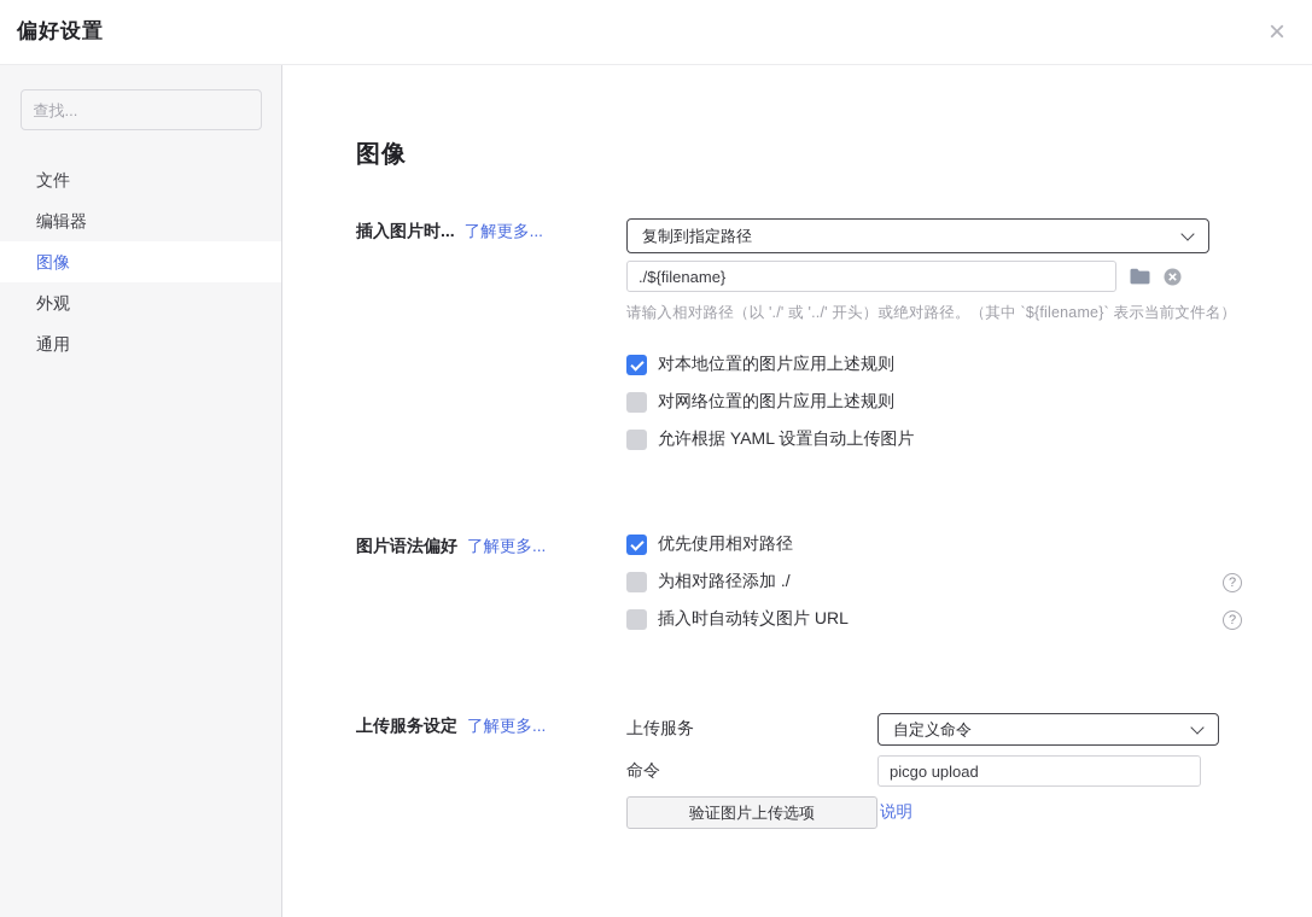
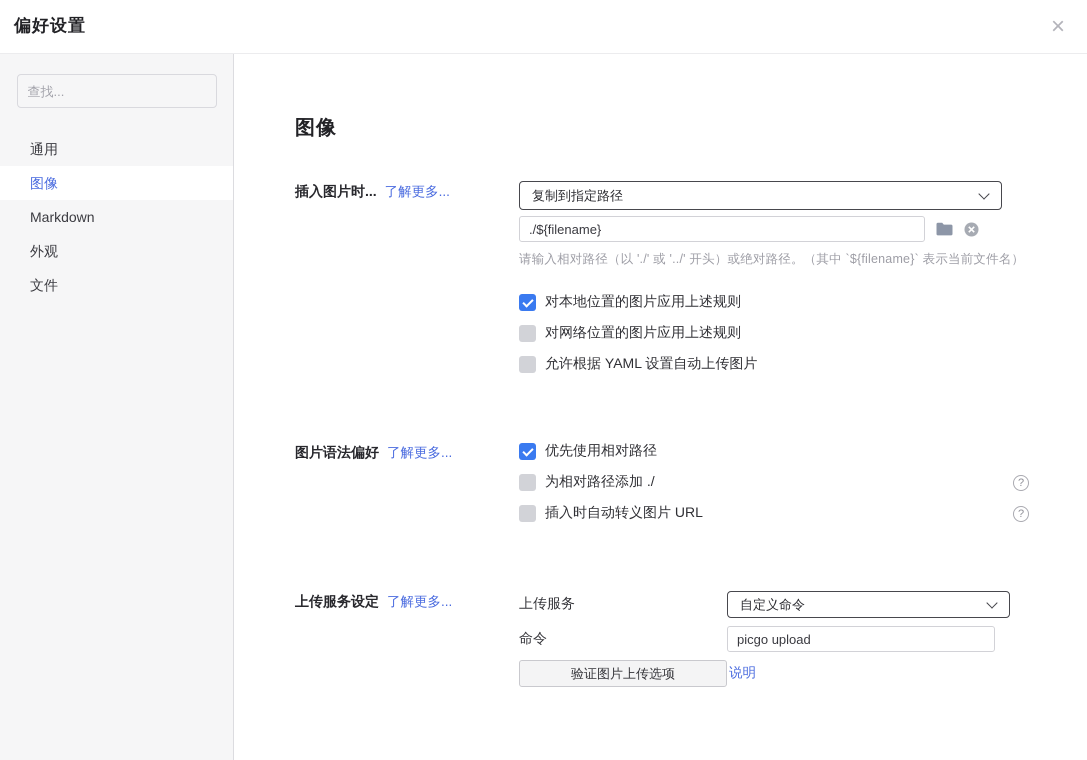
  偏好设置
  ×
  查找...
- 文件
+ 通用
- 编辑器
  图像
+ Markdown
  外观
- 通用
+ 文件
  图像
  插入图片时... 了解更多...
  复制到指定路径
  ./${filename}
  请输入相对路径（以 './' 或 '../' 开头）或绝对路径。（其中 `${filename}` 表示当前文件名）
  对本地位置的图片应用上述规则
  对网络位置的图片应用上述规则
  允许根据 YAML 设置自动上传图片
  图片语法偏好 了解更多...
  优先使用相对路径
  为相对路径添加 ./
  ?
  插入时自动转义图片 URL
  ?
  上传服务设定 了解更多...
  上传服务
  自定义命令
  命令
  picgo upload
  验证图片上传选项
  说明
